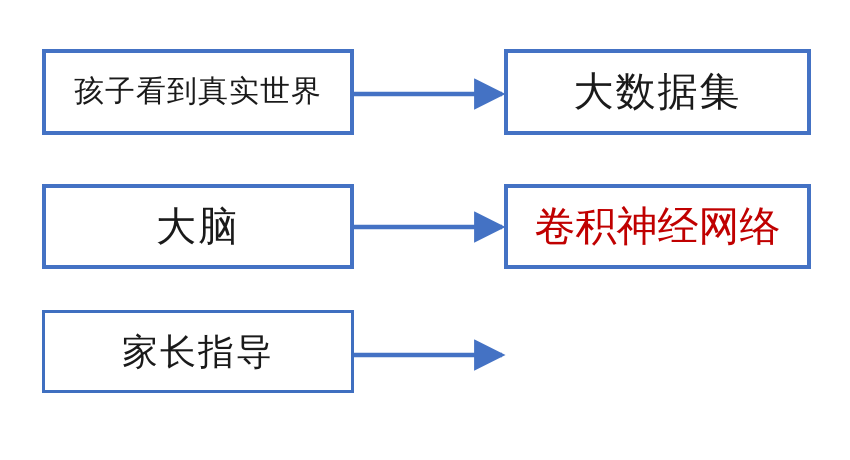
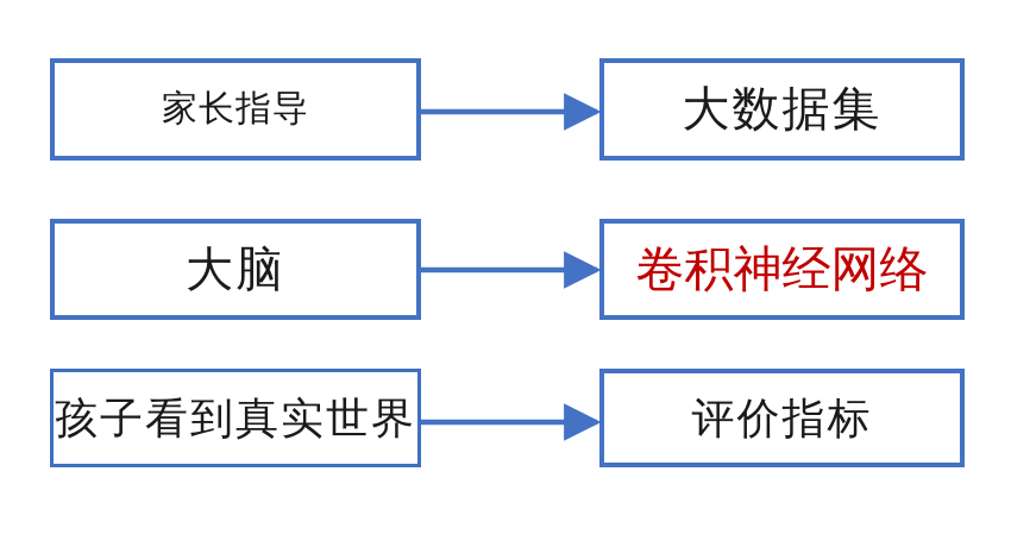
- 孩子看到真实世界
+ 家长指导
  大数据集
  大脑
  卷积神经网络
- 家长指导
+ 孩子看到真实世界
+ 评价指标
